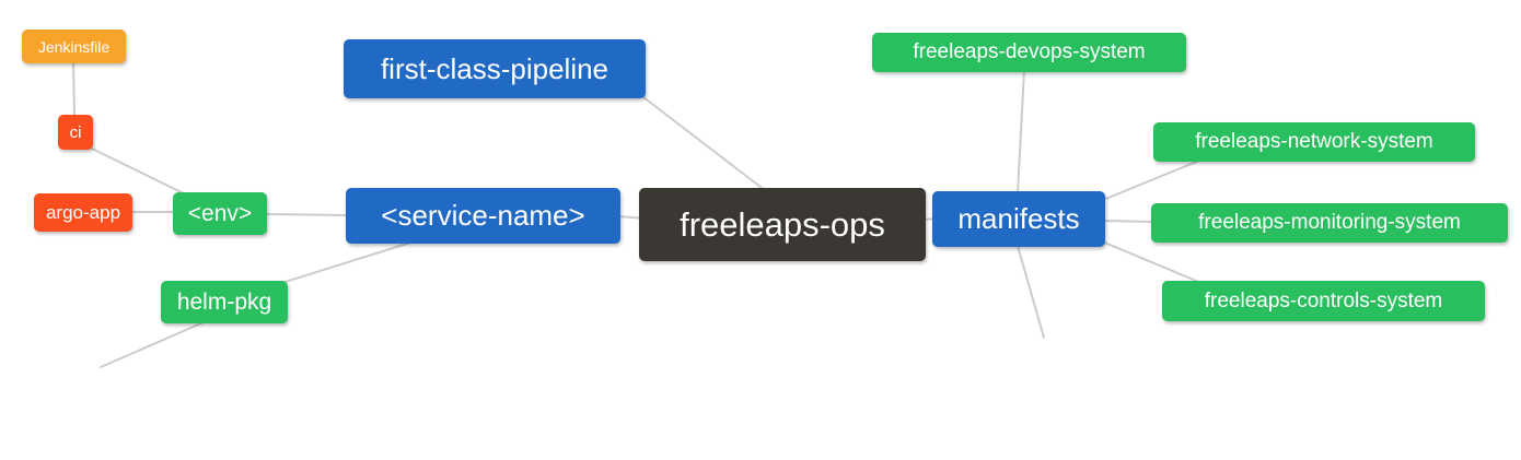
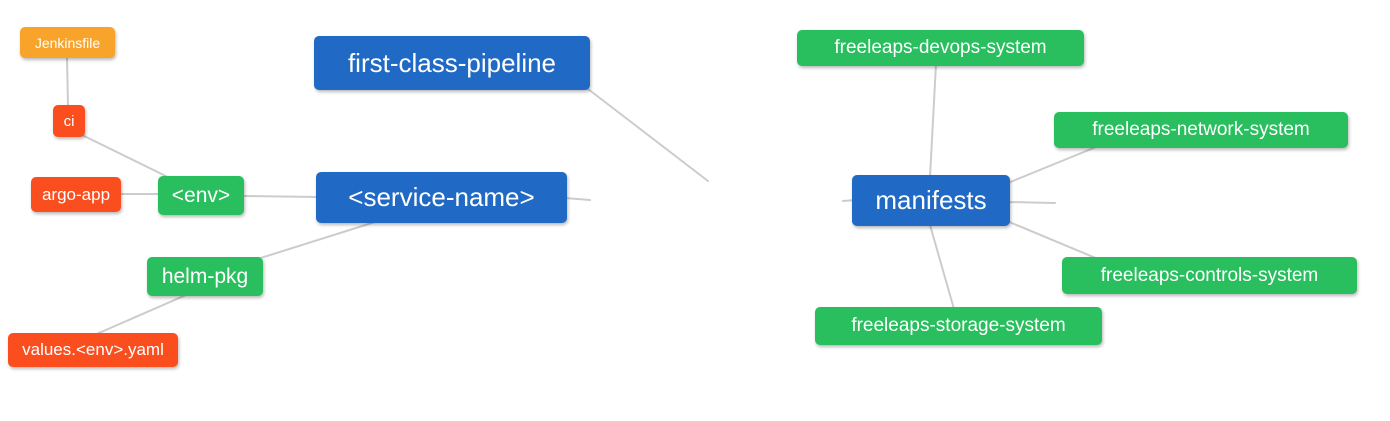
  Jenkinsfile
  ci
  argo-app
  <env>
  helm-pkg
+ values.<env>.yaml
  first-class-pipeline
  <service-name>
- freeleaps-ops
  manifests
  freeleaps-devops-system
  freeleaps-network-system
- freeleaps-monitoring-system
  freeleaps-controls-system
+ freeleaps-storage-system
